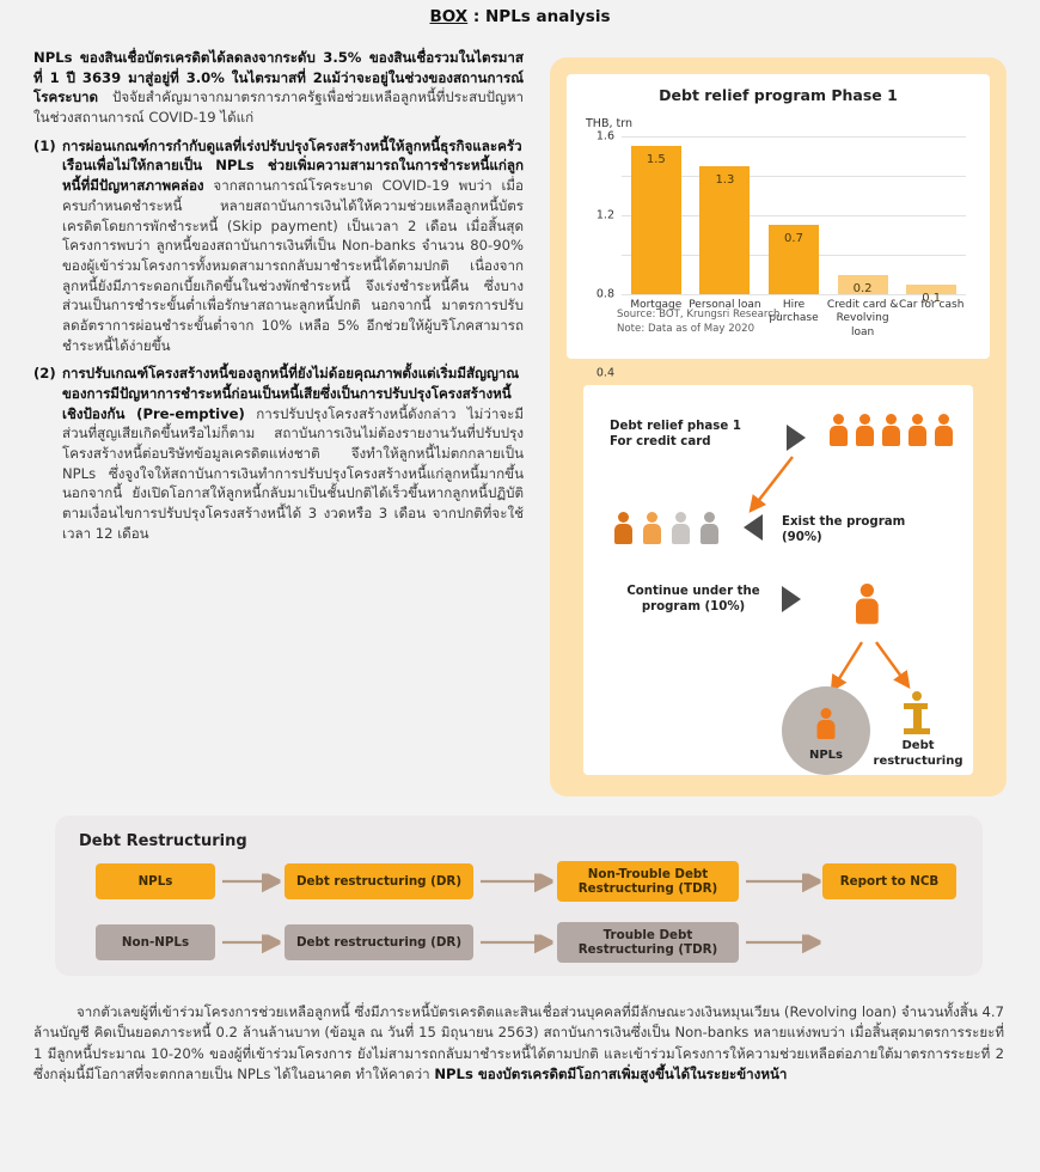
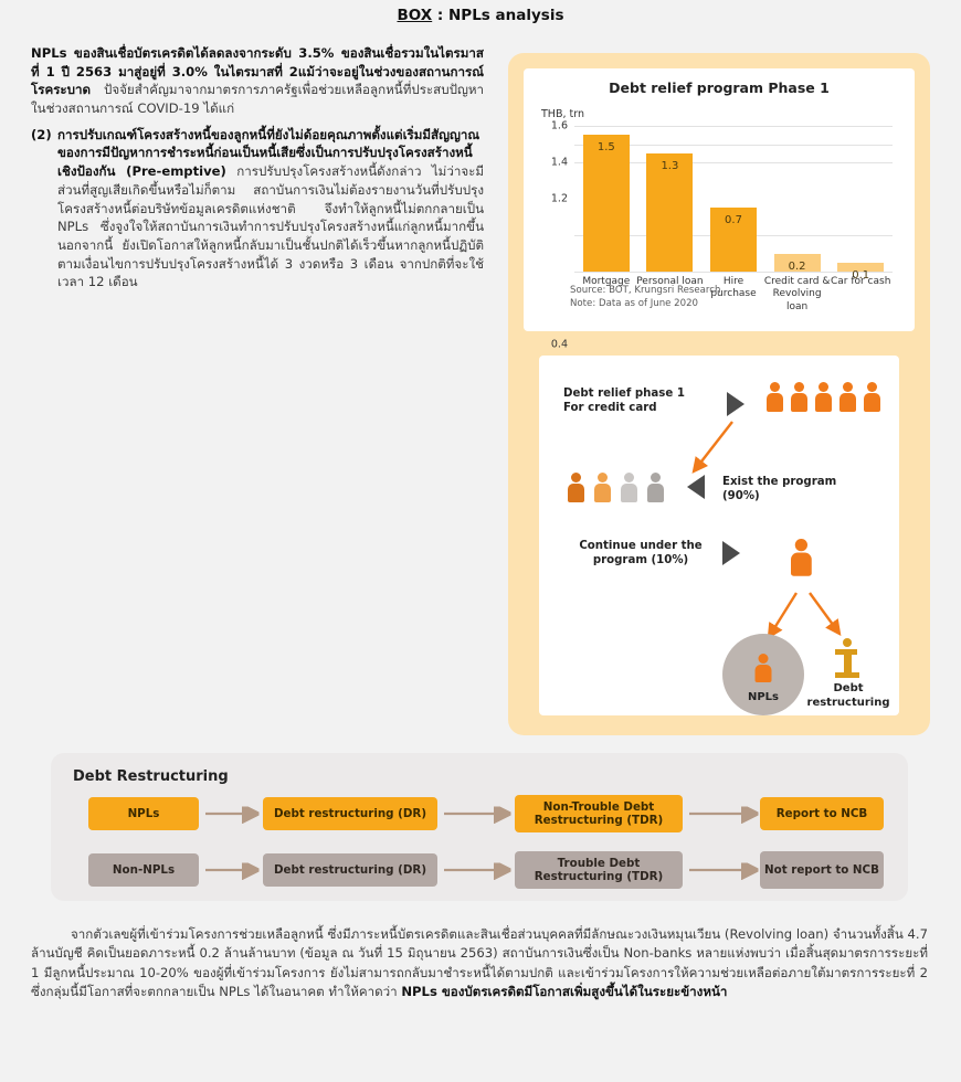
  BOX : NPLs analysis
- NPLs ของสินเชื่อบัตรเครดิตได้ลดลงจากระดับ 3.5% ของสินเชื่อรวมในไตรมาสที่ 1 ปี 3639 มาสู่อยู่ที่ 3.0% ในไตรมาสที่ 2แม้ว่าจะอยู่ในช่วงของสถานการณ์โรคระบาด ปัจจัยสำคัญมาจากมาตรการภาครัฐเพื่อช่วยเหลือลูกหนี้ที่ประสบปัญหาในช่วงสถานการณ์ COVID-19 ได้แก่
+ NPLs ของสินเชื่อบัตรเครดิตได้ลดลงจากระดับ 3.5% ของสินเชื่อรวมในไตรมาสที่ 1 ปี 2563 มาสู่อยู่ที่ 3.0% ในไตรมาสที่ 2แม้ว่าจะอยู่ในช่วงของสถานการณ์โรคระบาด ปัจจัยสำคัญมาจากมาตรการภาครัฐเพื่อช่วยเหลือลูกหนี้ที่ประสบปัญหาในช่วงสถานการณ์ COVID-19 ได้แก่
- (1)
- การผ่อนเกณฑ์การกำกับดูแลที่เร่งปรับปรุงโครงสร้างหนี้ให้ลูกหนี้ธุรกิจและครัวเรือนเพื่อไม่ให้กลายเป็น NPLs ช่วยเพิ่มความสามารถในการชำระหนี้แก่ลูกหนี้ที่มีปัญหาสภาพคล่อง จากสถานการณ์โรคระบาด COVID-19 พบว่า เมื่อครบกำหนดชำระหนี้ หลายสถาบันการเงินได้ให้ความช่วยเหลือลูกหนี้บัตรเครดิตโดยการพักชำระหนี้ (Skip payment) เป็นเวลา 2 เดือน เมื่อสิ้นสุดโครงการพบว่า ลูกหนี้ของสถาบันการเงินที่เป็น Non-banks จำนวน 80-90% ของผู้เข้าร่วมโครงการทั้งหมดสามารถกลับมาชำระหนี้ได้ตามปกติ เนื่องจากลูกหนี้ยังมีภาระดอกเบี้ยเกิดขึ้นในช่วงพักชำระหนี้ จึงเร่งชำระหนี้คืน ซึ่งบางส่วนเป็นการชำระขั้นต่ำเพื่อรักษาสถานะลูกหนี้ปกติ นอกจากนี้ มาตรการปรับลดอัตราการผ่อนชำระขั้นต่ำจาก 10% เหลือ 5% อีกช่วยให้ผู้บริโภคสามารถชำระหนี้ได้ง่ายขึ้น
  (2)
  การปรับเกณฑ์โครงสร้างหนี้ของลูกหนี้ที่ยังไม่ด้อยคุณภาพตั้งแต่เริ่มมีสัญญาณของการมีปัญหาการชำระหนี้ก่อนเป็นหนี้เสียซึ่งเป็นการปรับปรุงโครงสร้างหนี้เชิงป้องกัน (Pre-emptive) การปรับปรุงโครงสร้างหนี้ดังกล่าว ไม่ว่าจะมีส่วนที่สูญเสียเกิดขึ้นหรือไม่ก็ตาม สถาบันการเงินไม่ต้องรายงานวันที่ปรับปรุงโครงสร้างหนี้ต่อบริษัทข้อมูลเครดิตแห่งชาติ จึงทำให้ลูกหนี้ไม่ตกกลายเป็น NPLs ซึ่งจูงใจให้สถาบันการเงินทำการปรับปรุงโครงสร้างหนี้แก่ลูกหนี้มากขึ้น นอกจากนี้ ยังเปิดโอกาสให้ลูกหนี้กลับมาเป็นชั้นปกติได้เร็วขึ้นหากลูกหนี้ปฏิบัติตามเงื่อนไขการปรับปรุงโครงสร้างหนี้ได้ 3 งวดหรือ 3 เดือน จากปกติที่จะใช้เวลา 12 เดือน
  Debt relief program Phase 1
  THB, trn
  0.4
- 0.8
+ 1.4
  1.2
  1.6
  1.5
  Mortgage
  1.3
  Personal loan
  0.7
  Hire purchase
  0.2
  Credit card & Revolving loan
  0.1
  Car for cash
  Source: BOT, Krungsri Research
- Note: Data as of May 2020
+ Note: Data as of June 2020
  Debt relief phase 1
  For credit card
  Exist the program
  (90%)
  Continue under the
  program (10%)
  NPLs
  Debt
  restructuring
  Debt Restructuring
  NPLs
  Debt restructuring (DR)
  Non-Trouble Debt Restructuring (TDR)
  Report to NCB
  Non-NPLs
  Debt restructuring (DR)
  Trouble Debt Restructuring (TDR)
+ Not report to NCB
  จากตัวเลขผู้ที่เข้าร่วมโครงการช่วยเหลือลูกหนี้ ซึ่งมีภาระหนี้บัตรเครดิตและสินเชื่อส่วนบุคคลที่มีลักษณะวงเงินหมุนเวียน (Revolving loan) จำนวนทั้งสิ้น 4.7 ล้านบัญชี คิดเป็นยอดภาระหนี้ 0.2 ล้านล้านบาท (ข้อมูล ณ วันที่ 15 มิถุนายน 2563) สถาบันการเงินซึ่งเป็น Non-banks หลายแห่งพบว่า เมื่อสิ้นสุดมาตรการระยะที่ 1 มีลูกหนี้ประมาณ 10-20% ของผู้ที่เข้าร่วมโครงการ ยังไม่สามารถกลับมาชำระหนี้ได้ตามปกติ และเข้าร่วมโครงการให้ความช่วยเหลือต่อภายใต้มาตรการระยะที่ 2 ซึ่งกลุ่มนี้มีโอกาสที่จะตกกลายเป็น NPLs ได้ในอนาคต ทำให้คาดว่า NPLs ของบัตรเครดิตมีโอกาสเพิ่มสูงขึ้นได้ในระยะข้างหน้า
